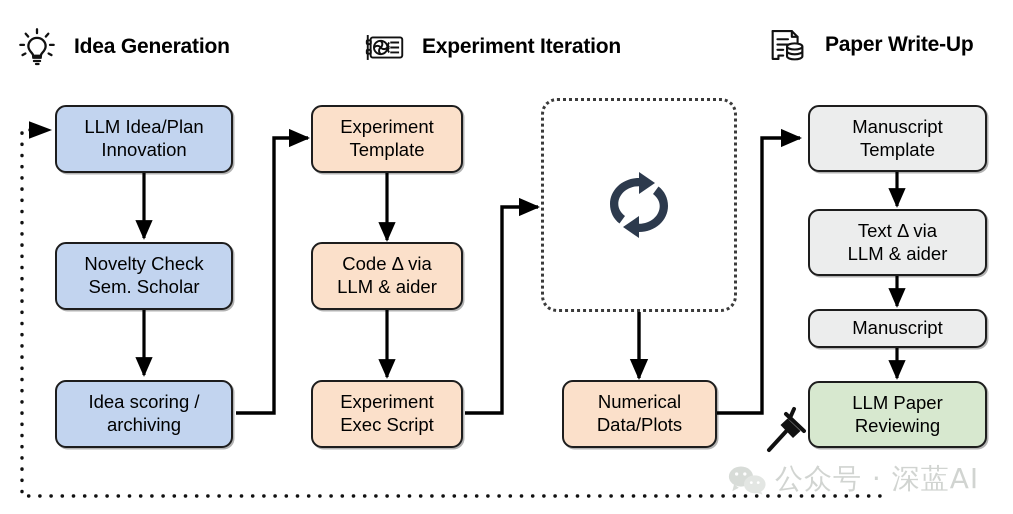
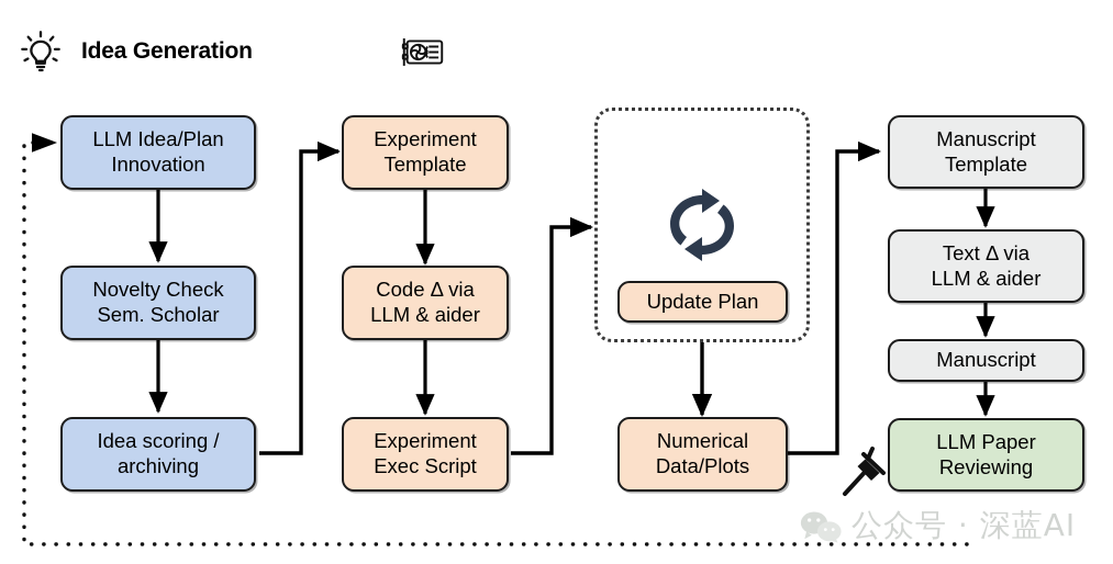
  Idea Generation
- Experiment Iteration
- Paper Write-Up
  LLM Idea/Plan
  Innovation
  Novelty Check
  Sem. Scholar
  Idea scoring /
  archiving
  Experiment
  Template
  Code Δ via
  LLM & aider
  Experiment
  Exec Script
+ Update Plan
  Numerical
  Data/Plots
  Manuscript
  Template
  Text Δ via
  LLM & aider
  Manuscript
  LLM Paper
  Reviewing
  公众号 · 深蓝AI
